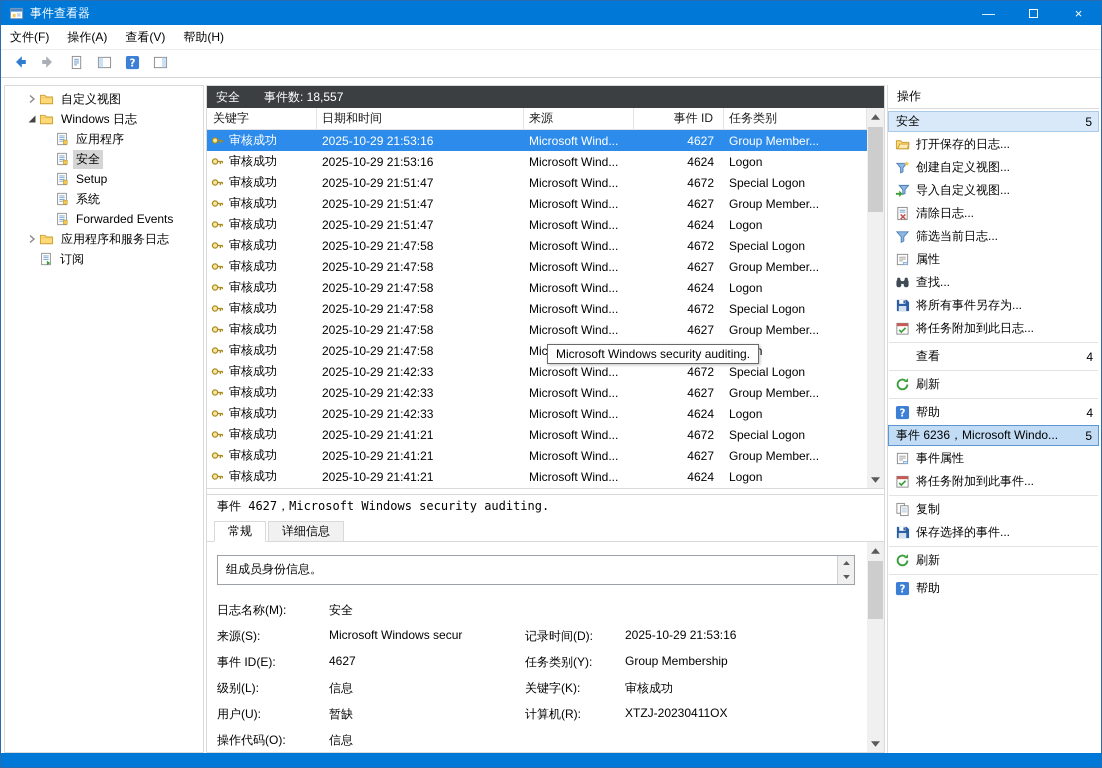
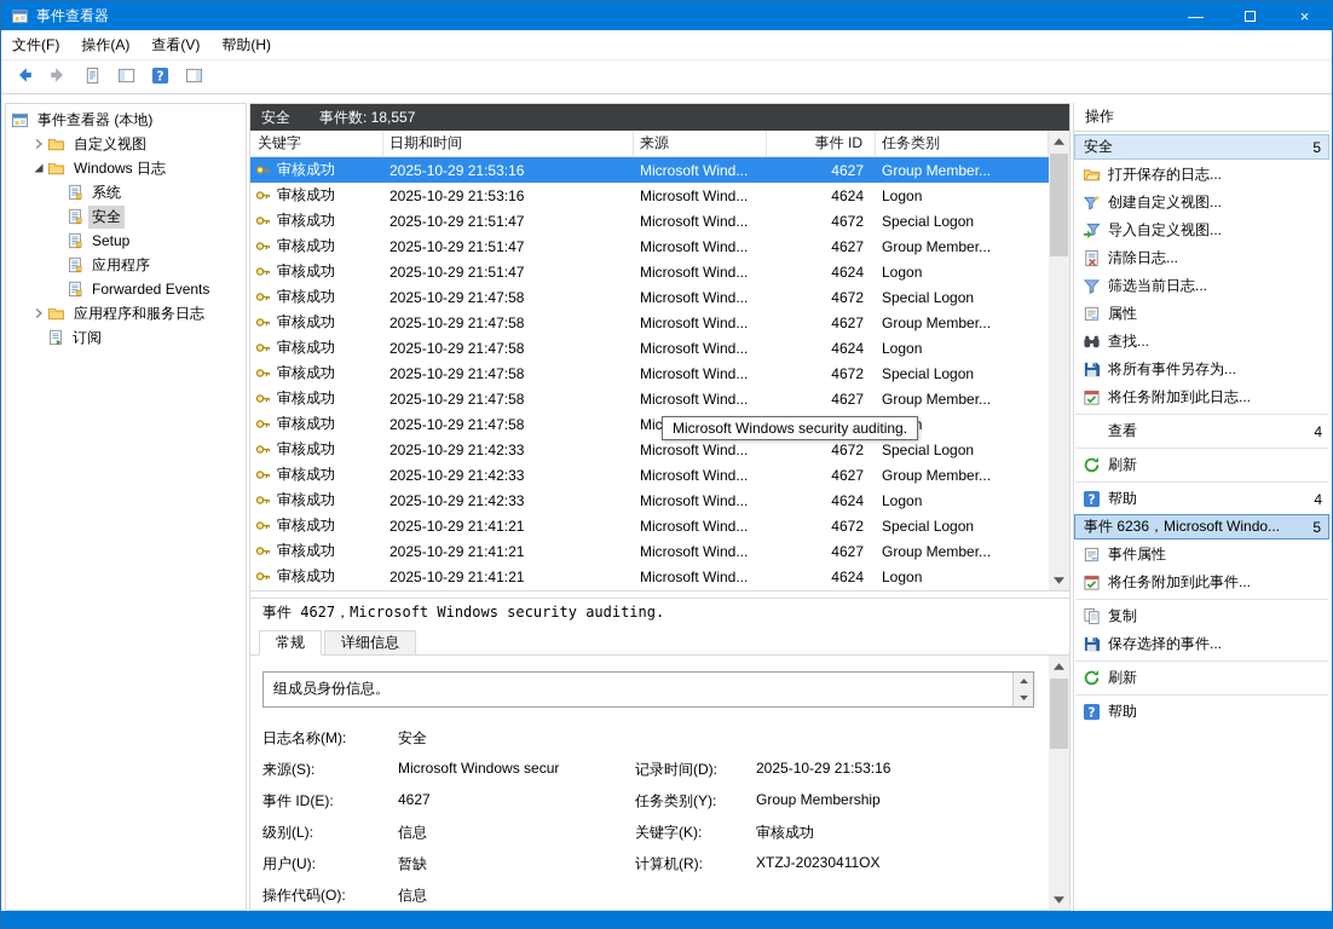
  事件查看器
  —
  ×
  文件(F)
  操作(A)
  查看(V)
  帮助(H)
  ?
+ 事件查看器 (本地)
  自定义视图
  Windows 日志
- 应用程序
+ 系统
  安全
  Setup
- 系统
+ 应用程序
  Forwarded Events
  应用程序和服务日志
  订阅
  安全
  事件数: 18,557
  关键字
  日期和时间
  来源
  事件 ID
  任务类别
  审核成功
  2025-10-29 21:53:16
  Microsoft Wind...
  4627
  Group Member...
  审核成功
  2025-10-29 21:53:16
  Microsoft Wind...
  4624
  Logon
  审核成功
  2025-10-29 21:51:47
  Microsoft Wind...
  4672
  Special Logon
  审核成功
  2025-10-29 21:51:47
  Microsoft Wind...
  4627
  Group Member...
  审核成功
  2025-10-29 21:51:47
  Microsoft Wind...
  4624
  Logon
  审核成功
  2025-10-29 21:47:58
  Microsoft Wind...
  4672
  Special Logon
  审核成功
  2025-10-29 21:47:58
  Microsoft Wind...
  4627
  Group Member...
  审核成功
  2025-10-29 21:47:58
  Microsoft Wind...
  4624
  Logon
  审核成功
  2025-10-29 21:47:58
  Microsoft Wind...
  4672
  Special Logon
  审核成功
  2025-10-29 21:47:58
  Microsoft Wind...
  4627
  Group Member...
  审核成功
  2025-10-29 21:47:58
  审核成功
  2025-10-29 21:42:33
  Microsoft Wind...
  4672
  Special Logon
  审核成功
  2025-10-29 21:42:33
  Microsoft Wind...
  4627
  Group Member...
  审核成功
  2025-10-29 21:42:33
  Microsoft Wind...
  4624
  Logon
  审核成功
  2025-10-29 21:41:21
  Microsoft Wind...
  4672
  Special Logon
  审核成功
  2025-10-29 21:41:21
  Microsoft Wind...
  4627
  Group Member...
  审核成功
  2025-10-29 21:41:21
  Microsoft Wind...
  4624
  Logon
  事件 4627，Microsoft Windows security auditing.
  常规
  详细信息
  组成员身份信息。
  日志名称(M):
  安全
  来源(S):
  Microsoft Windows secur
  记录时间(D):
  2025-10-29 21:53:16
  事件 ID(E):
  4627
  任务类别(Y):
  Group Membership
  级别(L):
  信息
  关键字(K):
  审核成功
  用户(U):
  暂缺
  计算机(R):
  XTZJ-20230411OX
  操作代码(O):
  信息
  操作
  安全
  5
  打开保存的日志...
  创建自定义视图...
  导入自定义视图...
  清除日志...
  筛选当前日志...
  属性
  查找...
  将所有事件另存为...
  将任务附加到此日志...
  查看
  4
  刷新
  ?
  帮助
  4
  事件 6236，Microsoft Windo...
  5
  事件属性
  将任务附加到此事件...
  复制
  保存选择的事件...
  刷新
  ?
  帮助
  Microsoft Windows security auditing.
